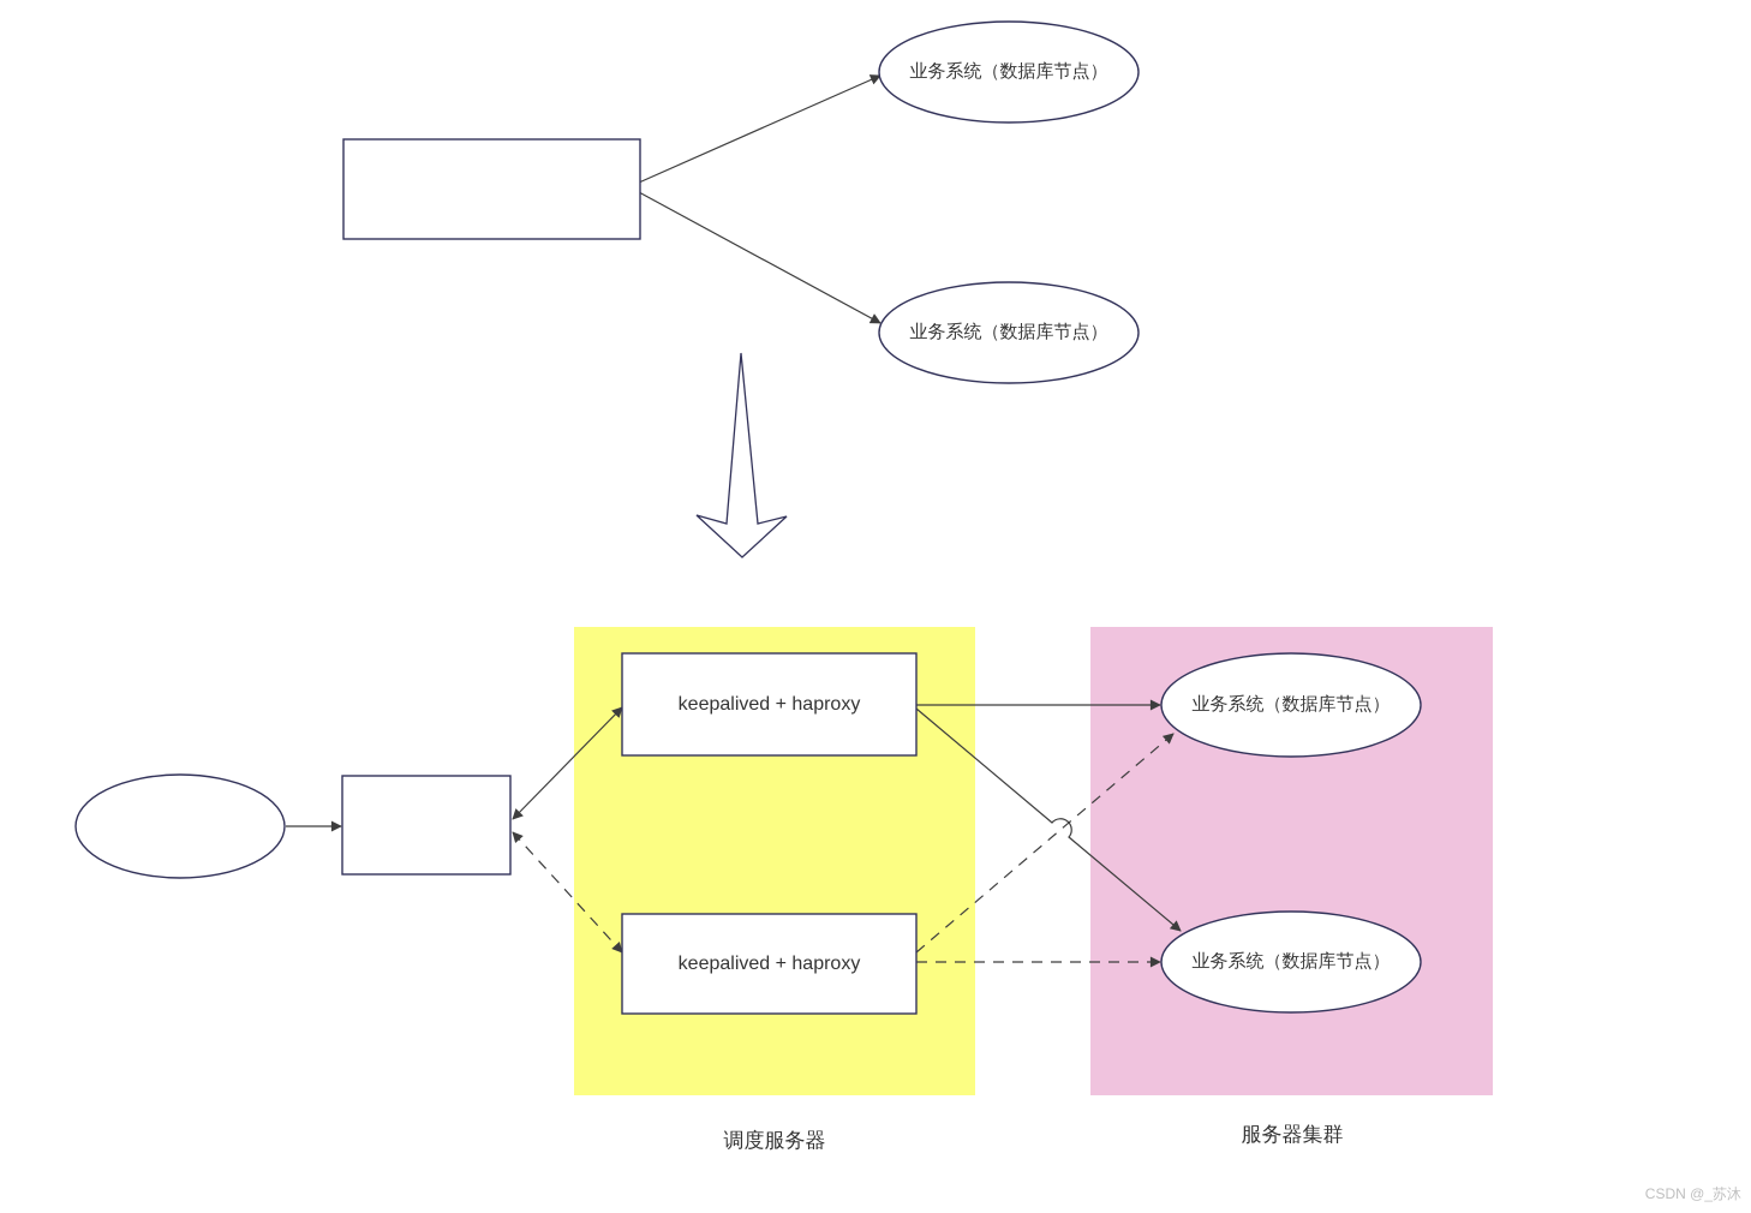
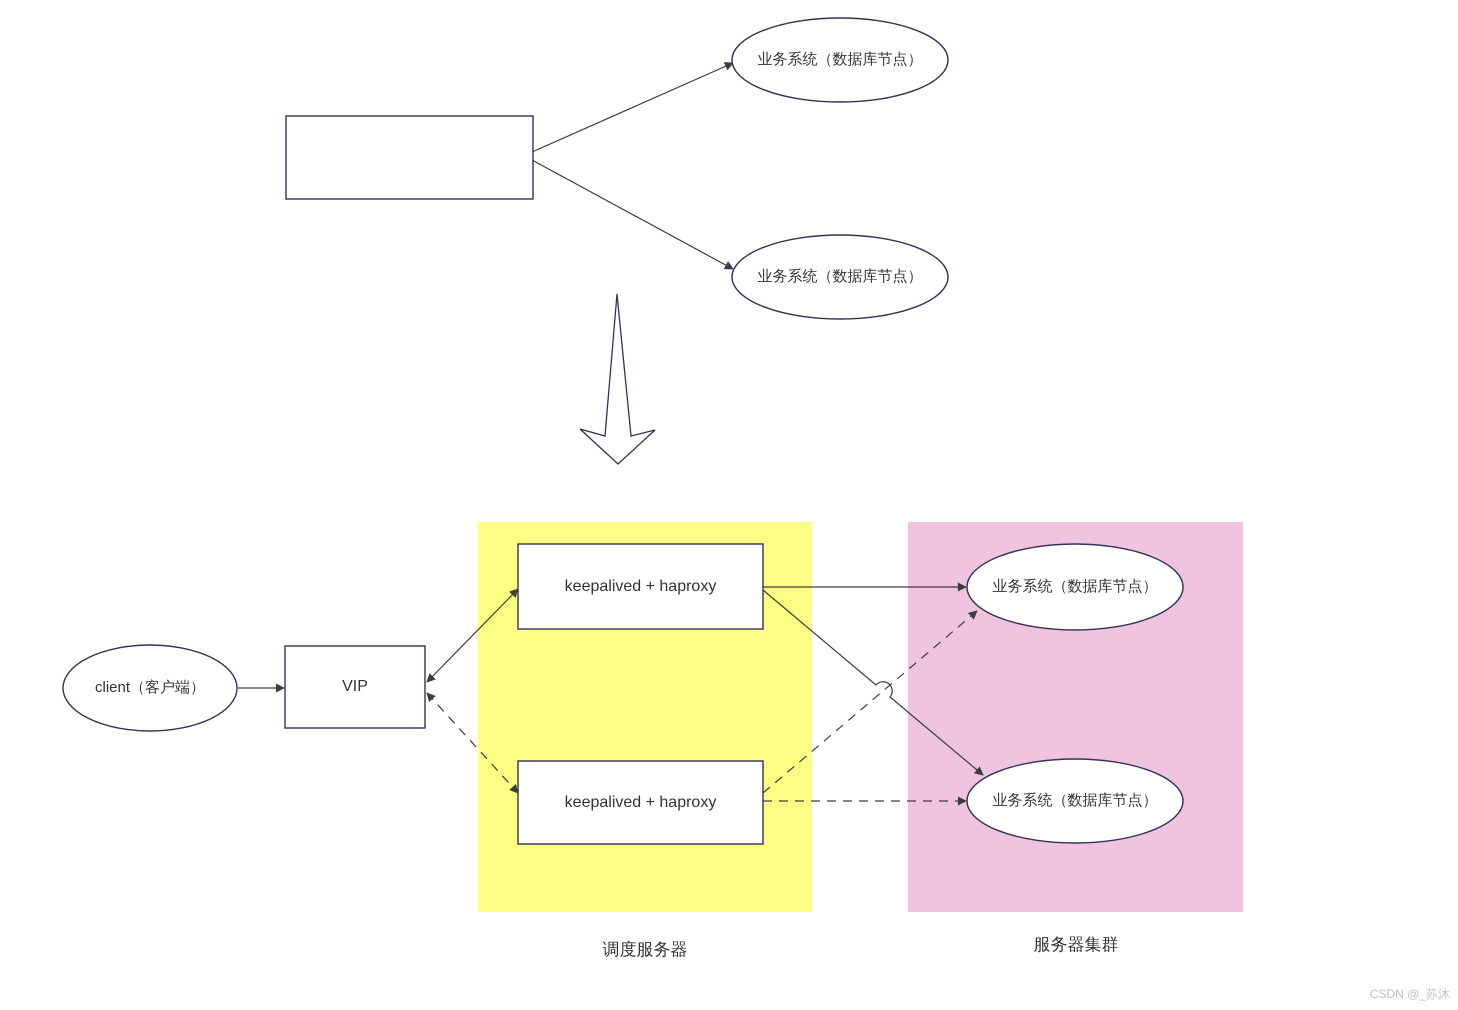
  业务系统（数据库节点）
  业务系统（数据库节点）
+ client（客户端）
+ VIP
  keepalived + haproxy
  keepalived + haproxy
  业务系统（数据库节点）
  业务系统（数据库节点）
  调度服务器
  服务器集群
  CSDN @_苏沐
